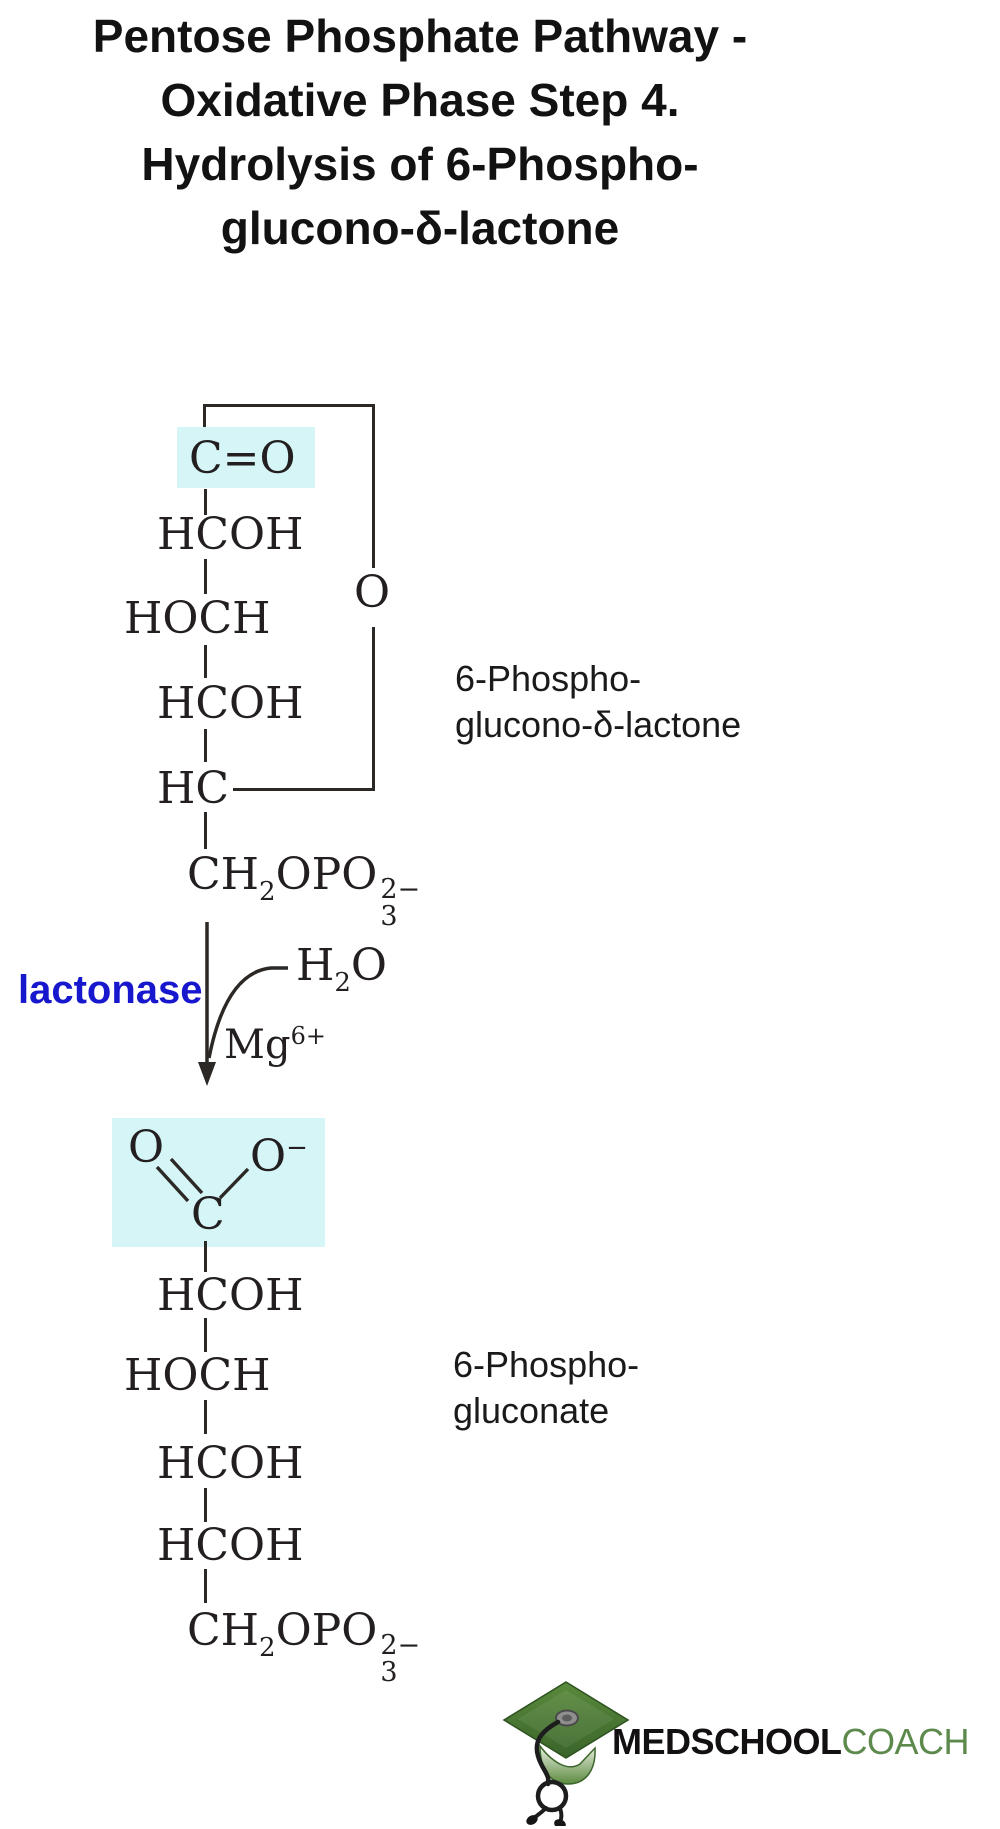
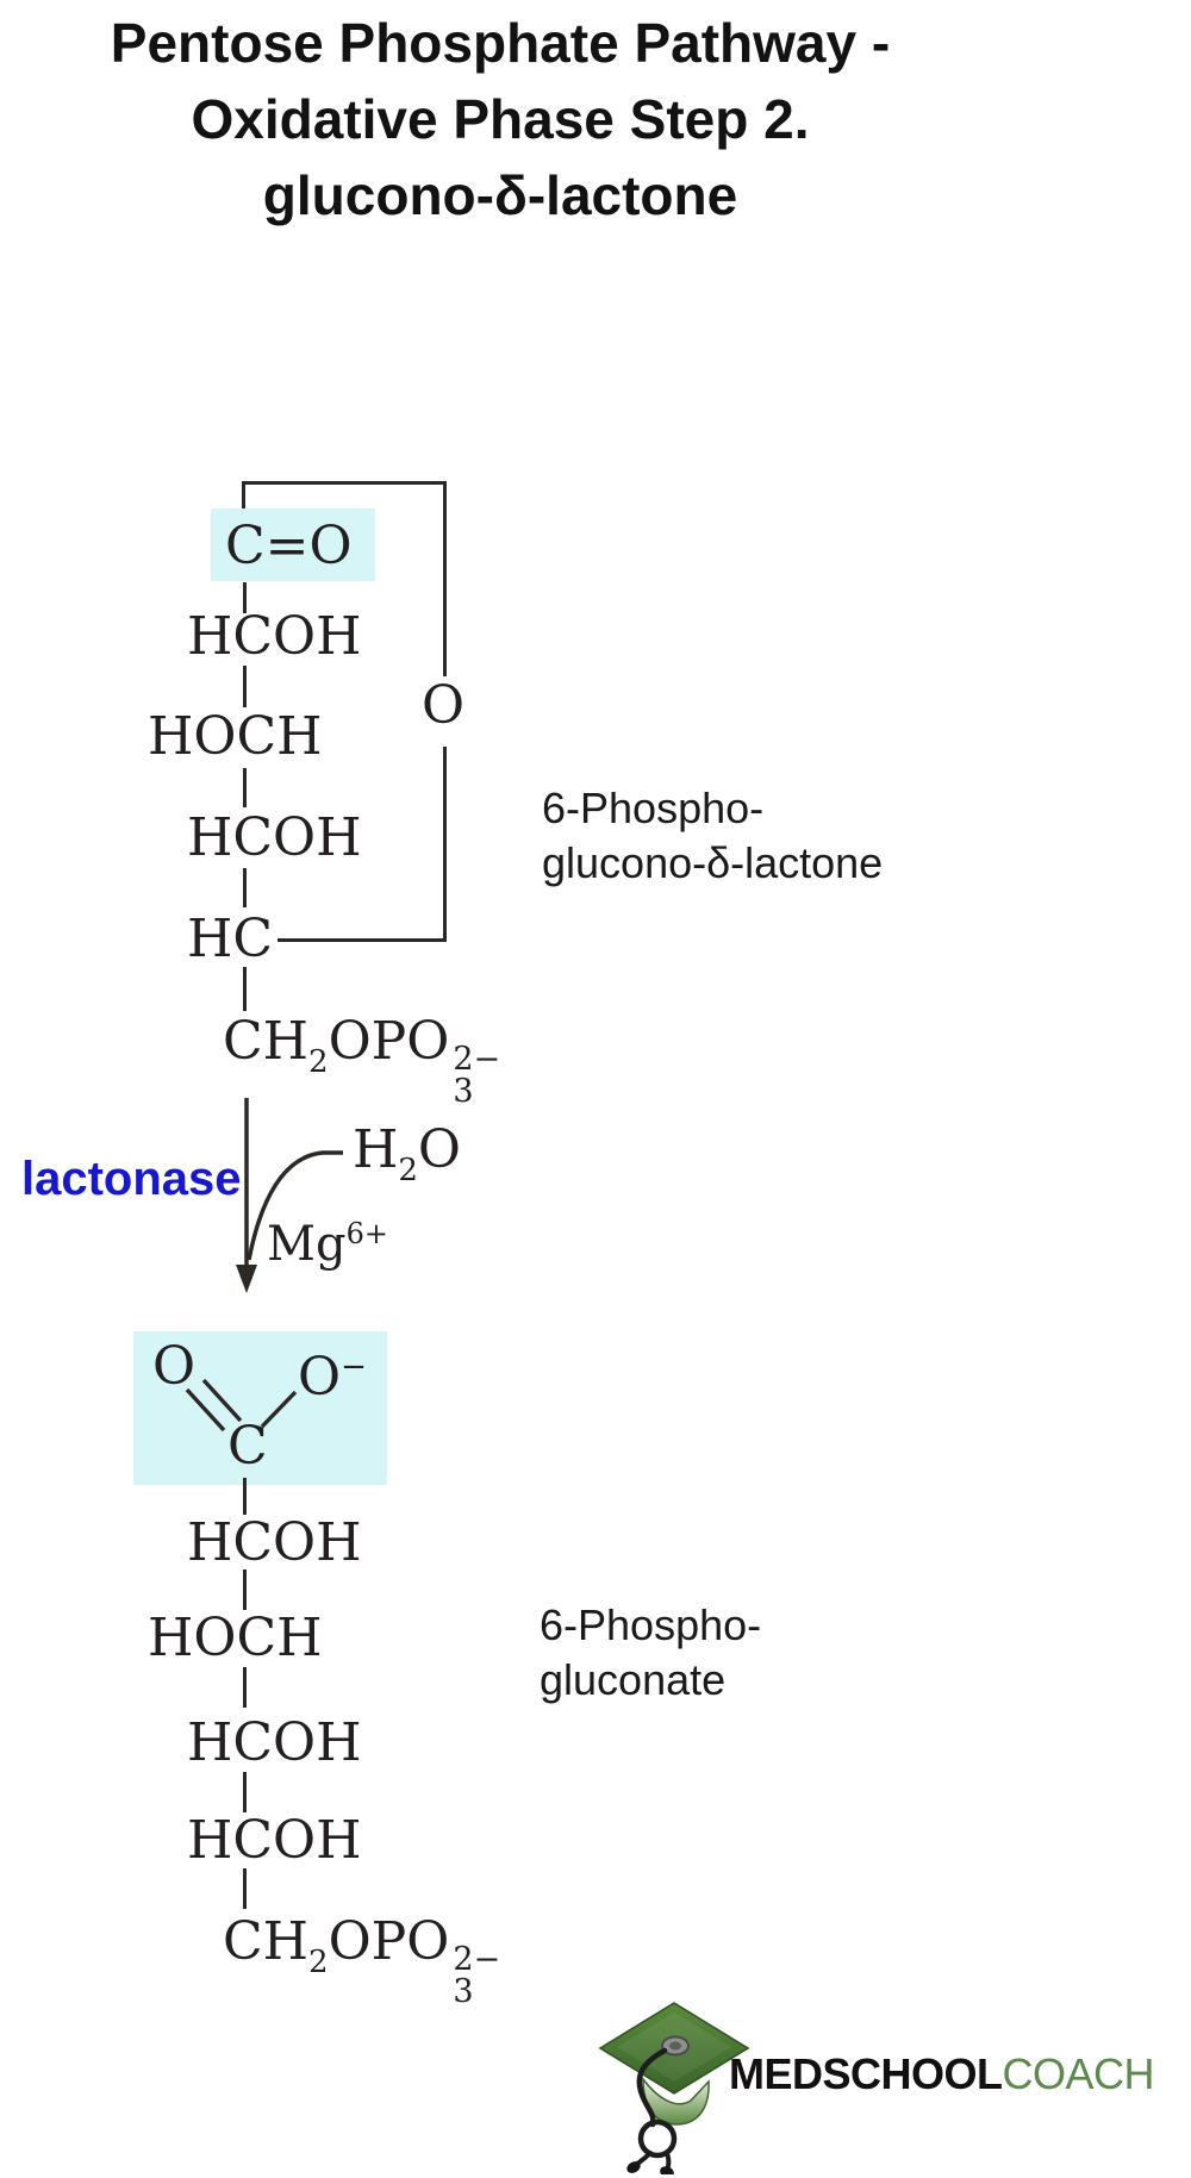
  Pentose Phosphate Pathway -
- Oxidative Phase Step 4.
+ Oxidative Phase Step 2.
- Hydrolysis of 6-Phospho-
  glucono-δ-lactone
  O
  C=O
  HCOH
  HOCH
  HCOH
  HC
  CH2OPO
  2−
  3
  6-Phospho-
  glucono-δ-lactone
  lactonase
  H2O
  Mg6+
  O
  O−
  C
  HCOH
  HOCH
  HCOH
  HCOH
  CH2OPO
  2−
  3
  6-Phospho-
  gluconate
  MEDSCHOOLCOACH
